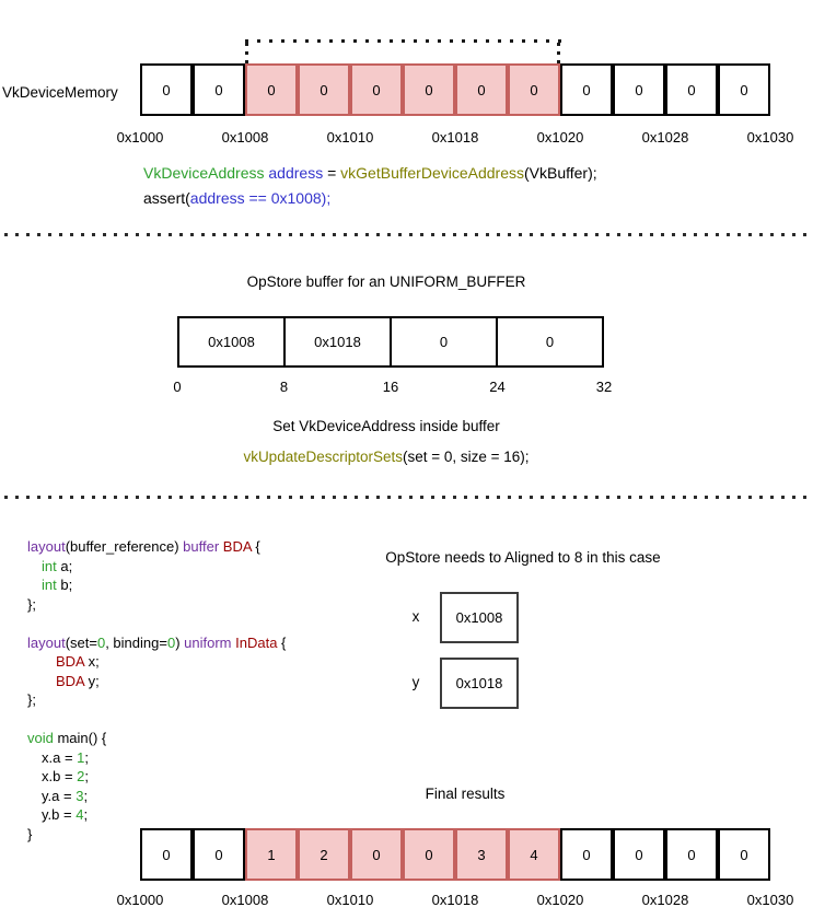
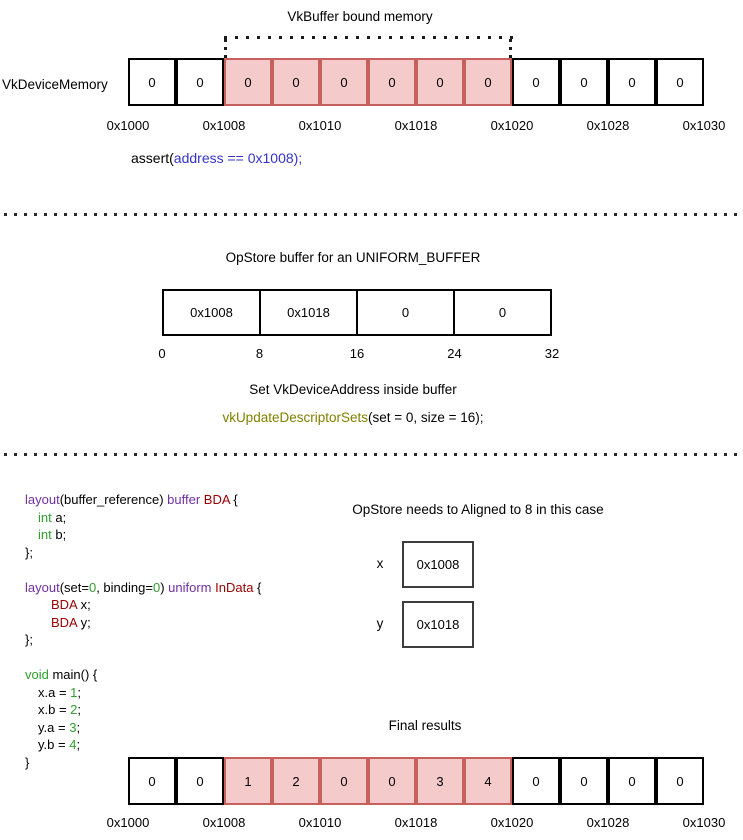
+ VkBuffer bound memory
  VkDeviceMemory
  0
  0
  0
  0
  0
  0
  0
  0
  0
  0
  0
  0
  0x1000
  0x1008
  0x1010
  0x1018
  0x1020
  0x1028
  0x1030
- VkDeviceAddress address = vkGetBufferDeviceAddress(VkBuffer);
  assert(address == 0x1008);
  OpStore buffer for an UNIFORM_BUFFER
  0x1008
  0x1018
  0
  0
  0
  8
  16
  24
  32
  Set VkDeviceAddress inside buffer
  vkUpdateDescriptorSets(set = 0, size = 16);
  layout(buffer_reference) buffer BDA {
  int a;
  int b;
  };
  layout(set=0, binding=0) uniform InData {
  BDA x;
  BDA y;
  };
  void main() {
  x.a = 1;
  x.b = 2;
  y.a = 3;
  y.b = 4;
  }
  OpStore needs to Aligned to 8 in this case
  x
  0x1008
  y
  0x1018
  Final results
  0
  0
  1
  2
  0
  0
  3
  4
  0
  0
  0
  0
  0x1000
  0x1008
  0x1010
  0x1018
  0x1020
  0x1028
  0x1030
